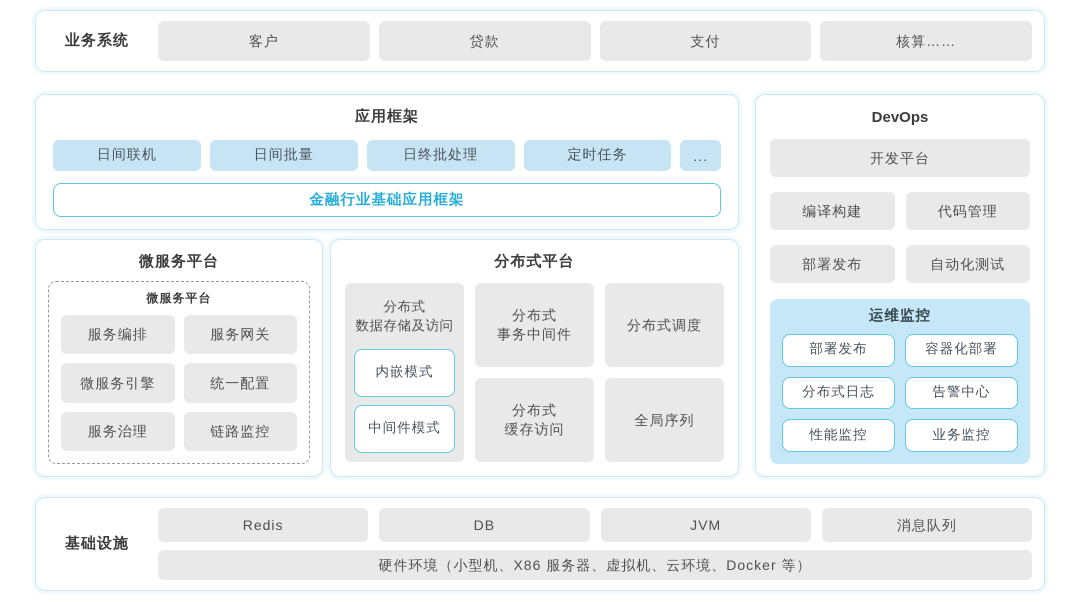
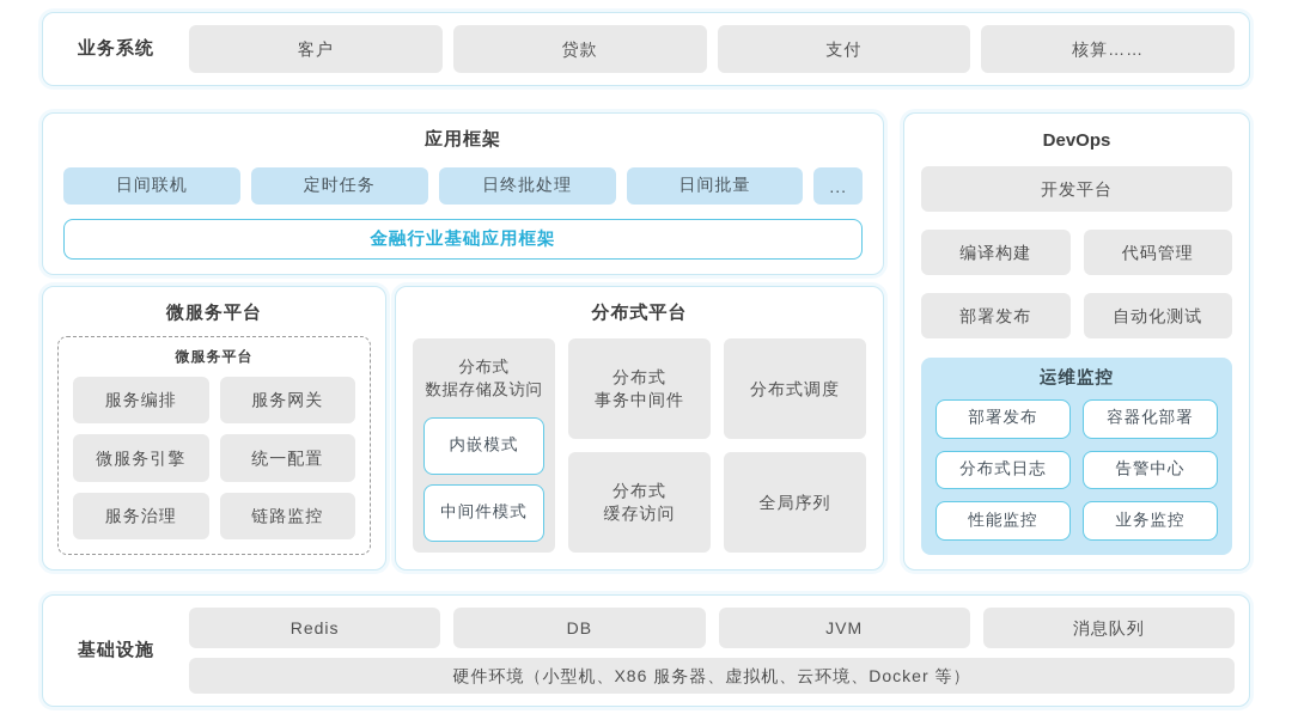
  业务系统
  客户
  贷款
  支付
  核算……
  应用框架
  日间联机
- 日间批量
+ 定时任务
  日终批处理
- 定时任务
+ 日间批量
  ...
  金融行业基础应用框架
  微服务平台
  微服务平台
  服务编排
  服务网关
  微服务引擎
  统一配置
  服务治理
  链路监控
  分布式平台
  分布式
  数据存储及访问
  内嵌模式
  中间件模式
  分布式
  事务中间件
  分布式
  缓存访问
  分布式调度
  全局序列
  DevOps
  开发平台
  编译构建
  代码管理
  部署发布
  自动化测试
  运维监控
  部署发布
  容器化部署
  分布式日志
  告警中心
  性能监控
  业务监控
  基础设施
  Redis
  DB
  JVM
  消息队列
  硬件环境（小型机、X86 服务器、虚拟机、云环境、Docker 等）
